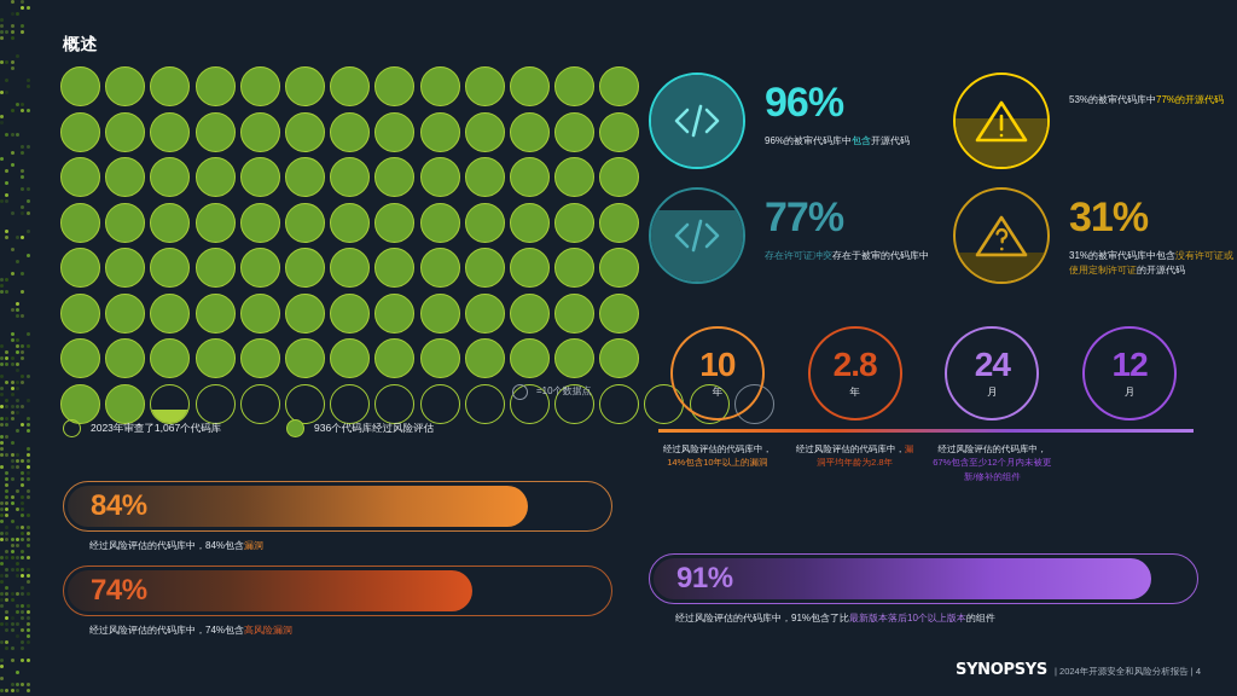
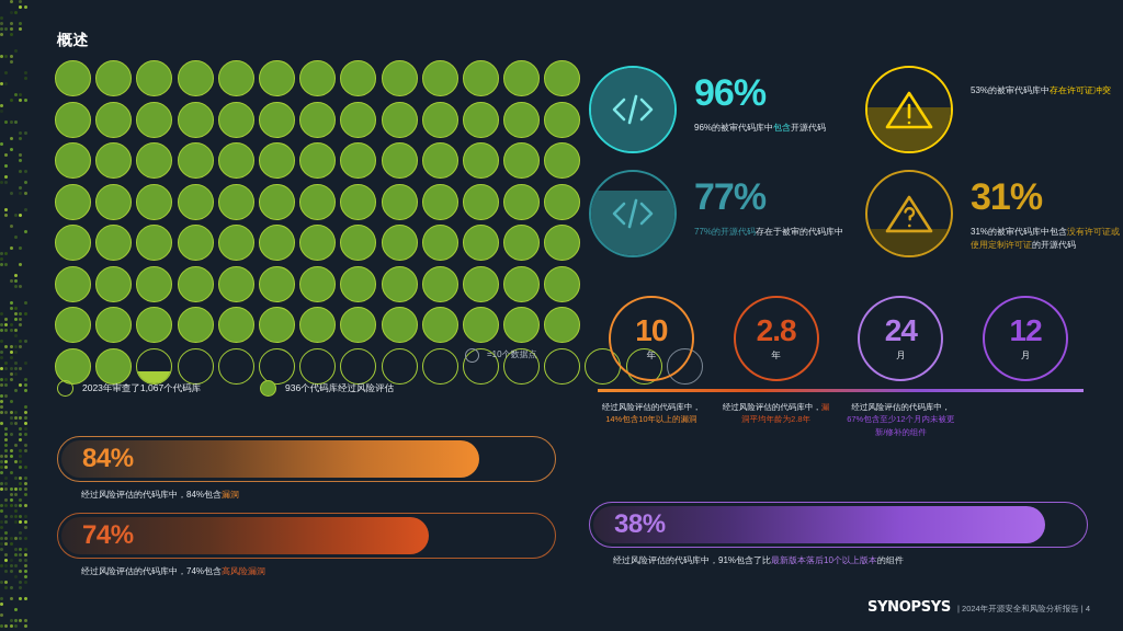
  概述
  =10个数据点
  2023年审查了1,067个代码库
  936个代码库经过风险评估
  96%
  96%的被审代码库中包含开源代码
- 53%的被审代码库中77%的开源代码
+ 53%的被审代码库中存在许可证冲突
  77%
- 存在许可证冲突存在于被审的代码库中
+ 77%的开源代码存在于被审的代码库中
  31%
  31%的被审代码库中包含没有许可证或使用定制许可证的开源代码
  10
  年
  2.8
  年
  24
  月
  12
  月
  经过风险评估的代码库中，14%包含10年以上的漏洞
  经过风险评估的代码库中，漏洞平均年龄为2.8年
  经过风险评估的代码库中，67%包含至少12个月内未被更新/修补的组件
  84%
  经过风险评估的代码库中，84%包含漏洞
  74%
  经过风险评估的代码库中，74%包含高风险漏洞
- 91%
+ 38%
  经过风险评估的代码库中，91%包含了比最新版本落后10个以上版本的组件
  SYNOPSYS
  | 2024年开源安全和风险分析报告 | 4
